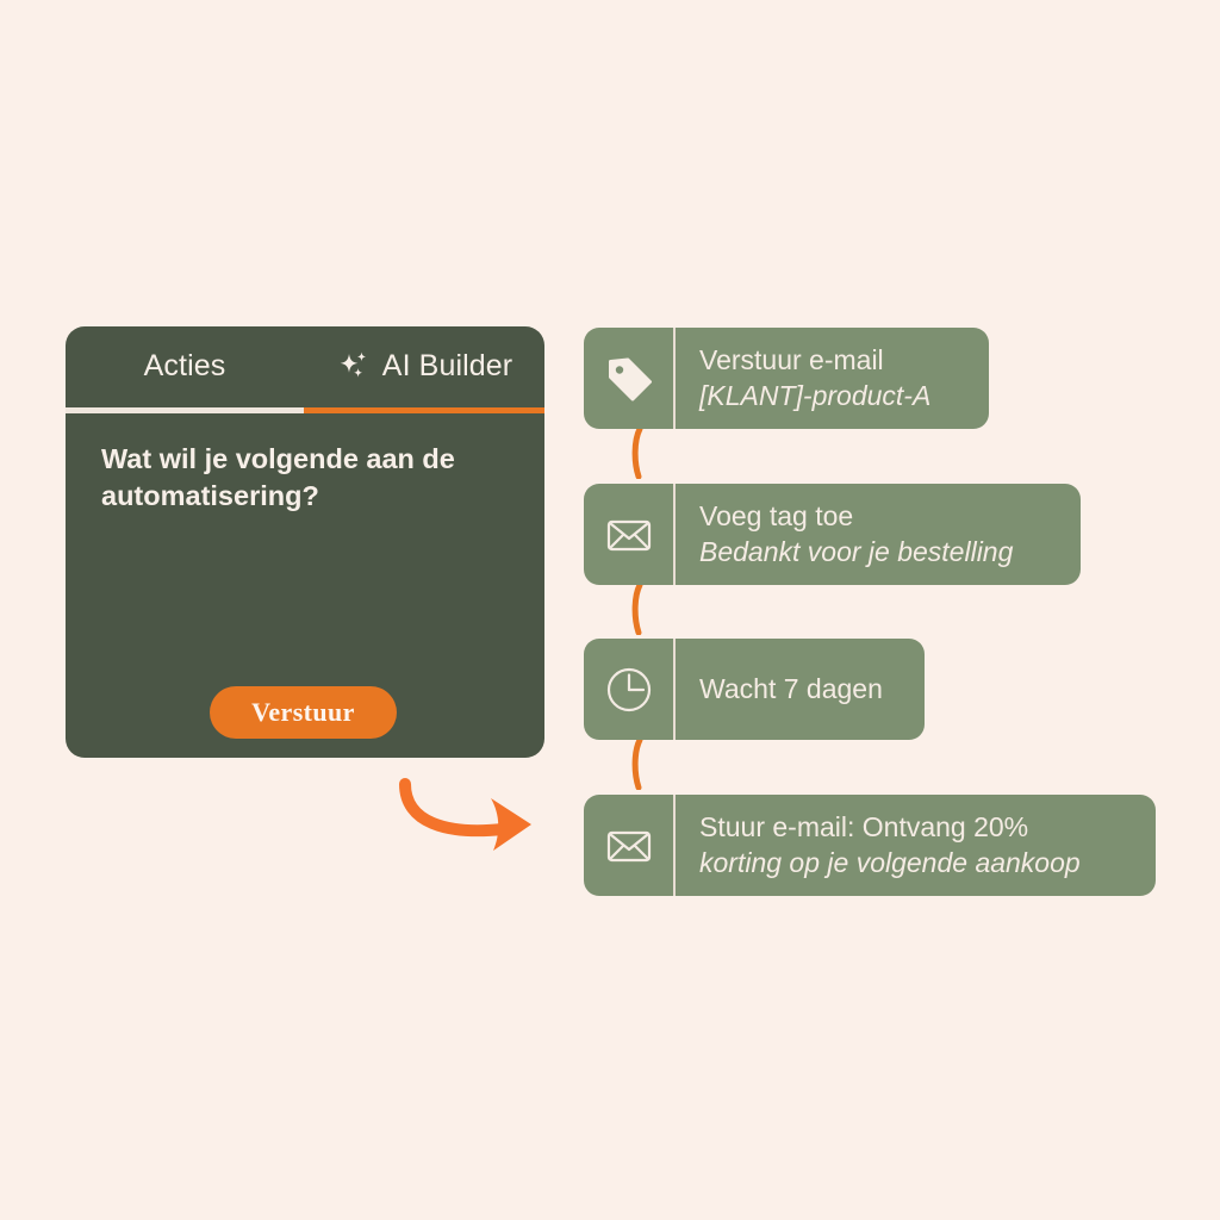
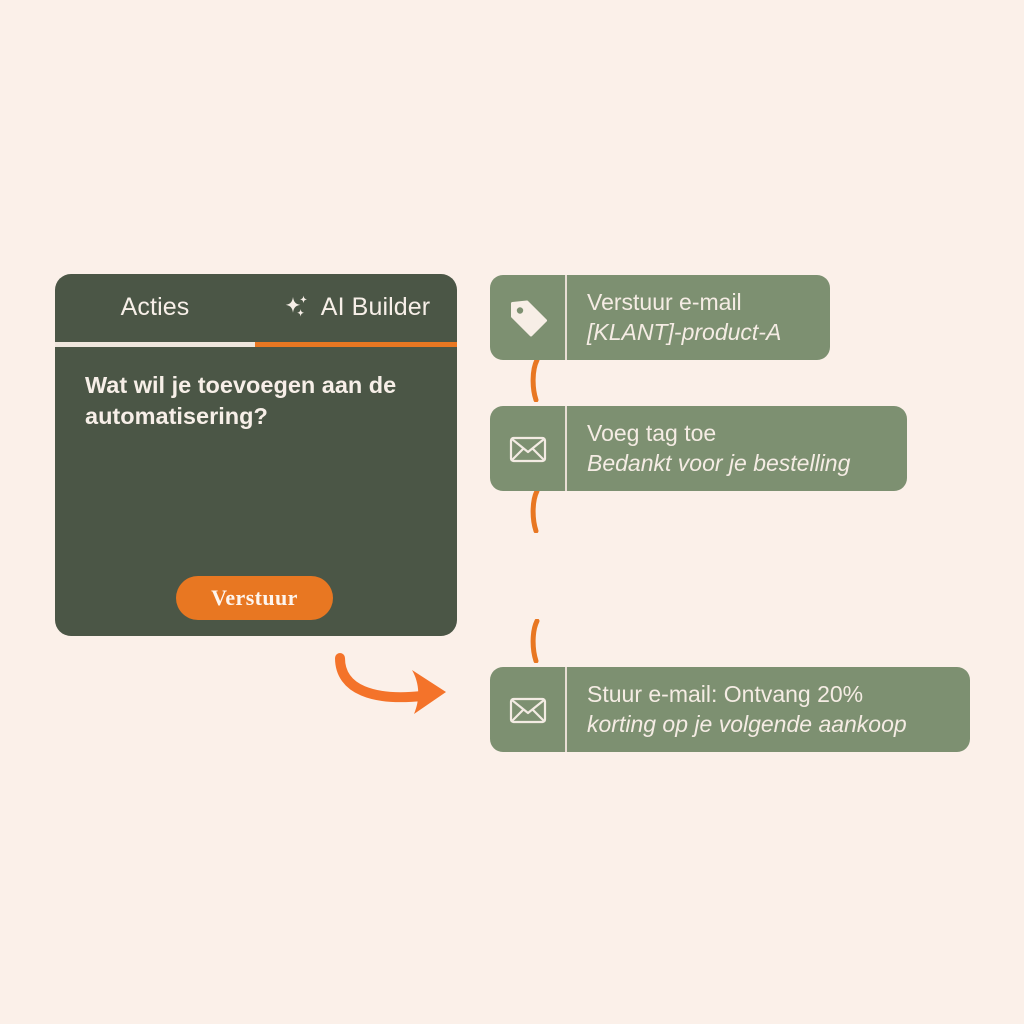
  Acties
  AI Builder
- Wat wil je volgende aan de automatisering?
+ Wat wil je toevoegen aan de automatisering?
  Verstuur
  Verstuur e-mail
  [KLANT]-product-A
  Voeg tag toe
  Bedankt voor je bestelling
- Wacht 7 dagen
  Stuur e-mail: Ontvang 20%
  korting op je volgende aankoop
